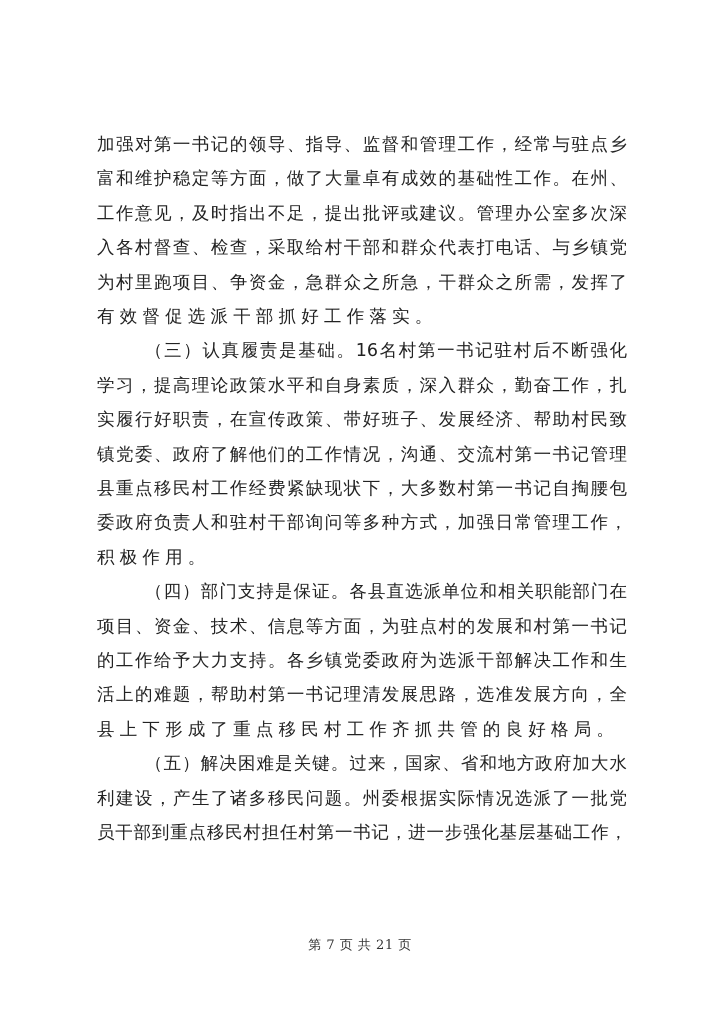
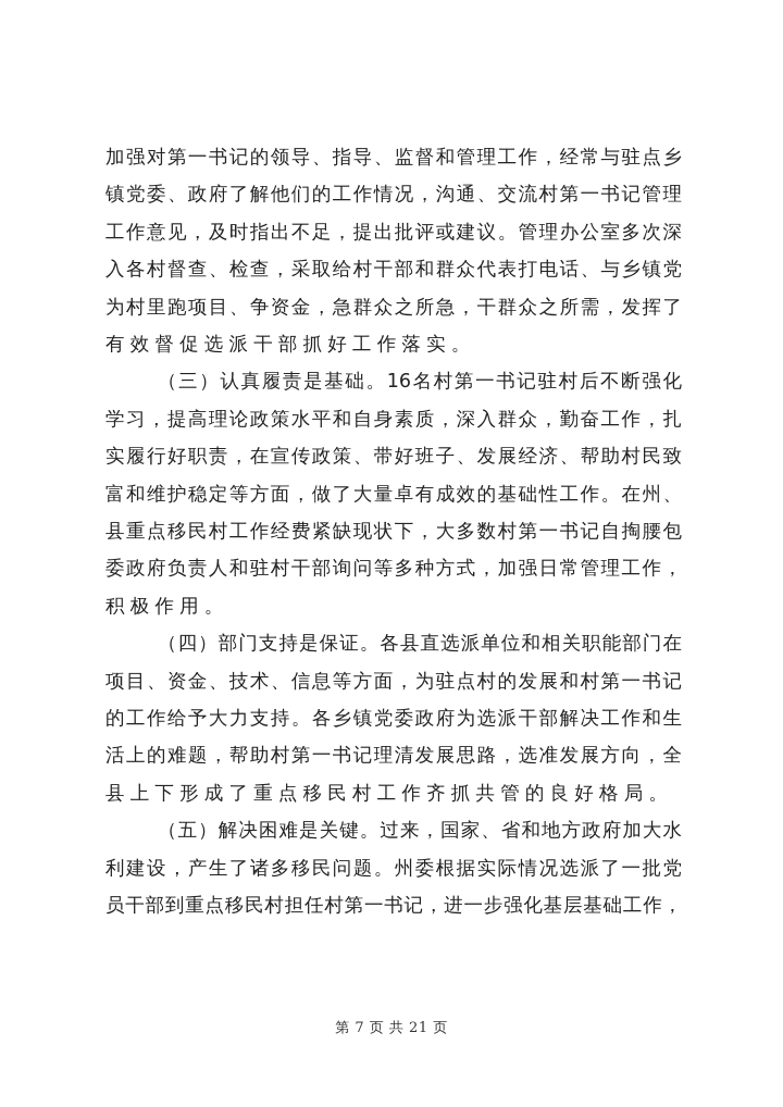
  加强对第一书记的领导、指导、监督和管理工作，经常与驻点乡
- 富和维护稳定等方面，做了大量卓有成效的基础性工作。在州、
+ 镇党委、政府了解他们的工作情况，沟通、交流村第一书记管理
  工作意见，及时指出不足，提出批评或建议。管理办公室多次深
  入各村督查、检查，采取给村干部和群众代表打电话、与乡镇党
  为村里跑项目、争资金，急群众之所急，干群众之所需，发挥了
  有效督促选派干部抓好工作落实。
  （三）认真履责是基础。16名村第一书记驻村后不断强化
  学习，提高理论政策水平和自身素质，深入群众，勤奋工作，扎
  实履行好职责，在宣传政策、带好班子、发展经济、帮助村民致
- 镇党委、政府了解他们的工作情况，沟通、交流村第一书记管理
+ 富和维护稳定等方面，做了大量卓有成效的基础性工作。在州、
  县重点移民村工作经费紧缺现状下，大多数村第一书记自掏腰包
  委政府负责人和驻村干部询问等多种方式，加强日常管理工作，
  积极作用。
  （四）部门支持是保证。各县直选派单位和相关职能部门在
  项目、资金、技术、信息等方面，为驻点村的发展和村第一书记
  的工作给予大力支持。各乡镇党委政府为选派干部解决工作和生
  活上的难题，帮助村第一书记理清发展思路，选准发展方向，全
  县上下形成了重点移民村工作齐抓共管的良好格局。
  （五）解决困难是关键。过来，国家、省和地方政府加大水
  利建设，产生了诸多移民问题。州委根据实际情况选派了一批党
  员干部到重点移民村担任村第一书记，进一步强化基层基础工作，
  第 7 页 共 21 页
